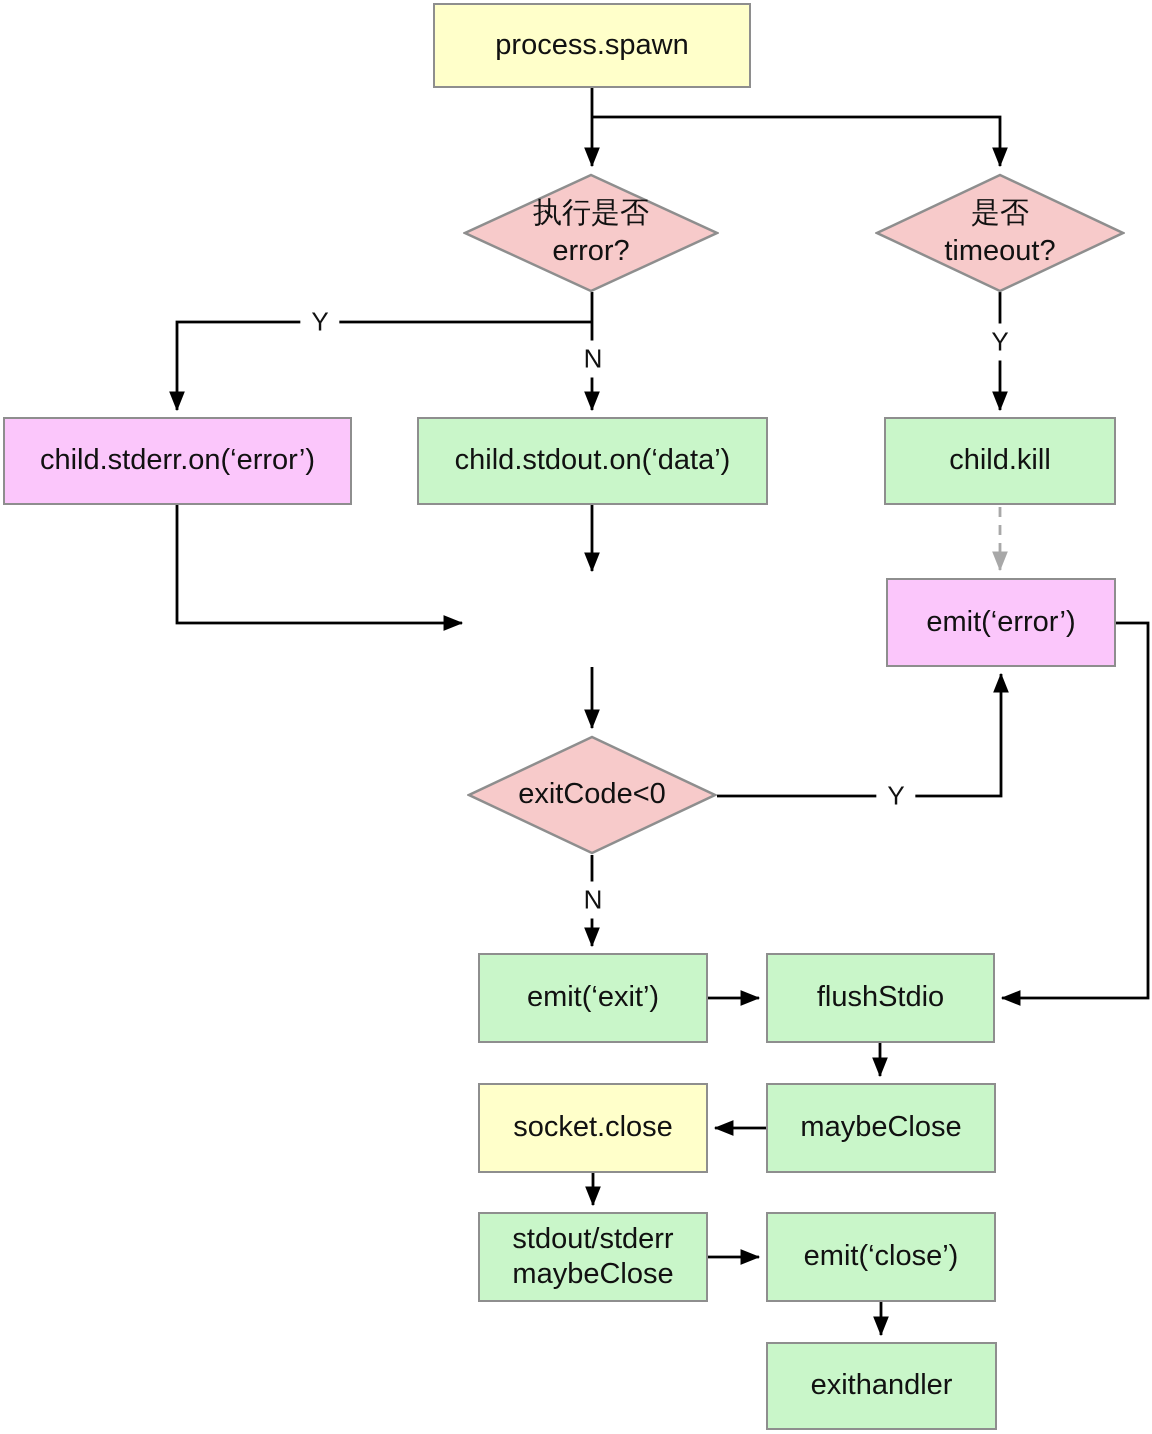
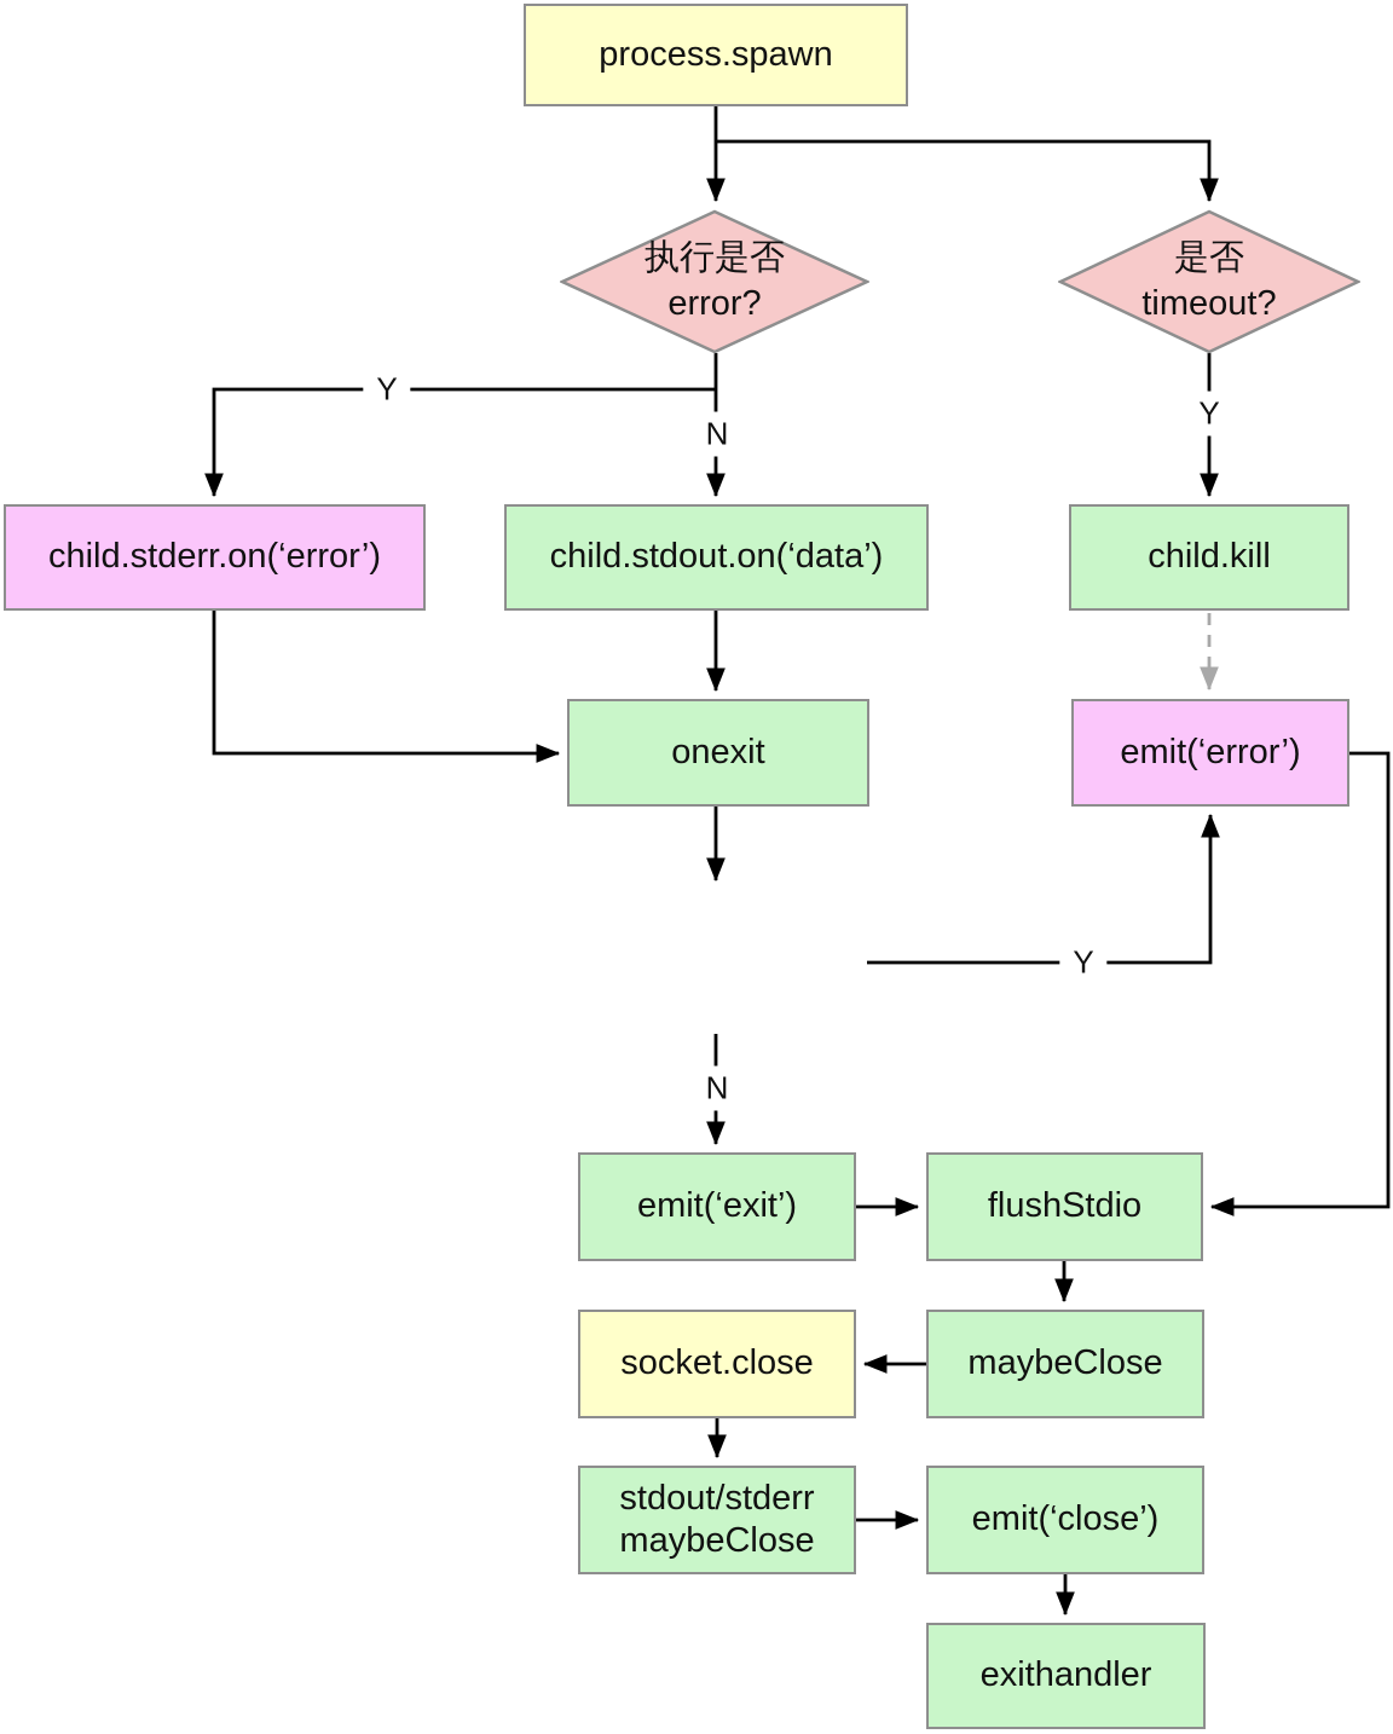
  process.spawn
  child.stderr.on(‘error’)
  child.stdout.on(‘data’)
  child.kill
+ onexit
  emit(‘error’)
  emit(‘exit’)
  flushStdio
  socket.close
  maybeClose
  stdout/stderr
  maybeClose
  emit(‘close’)
  exithandler
  执行是否
  error?
  是否
  timeout?
- exitCode<0
  Y
  N
  Y
  Y
  N
